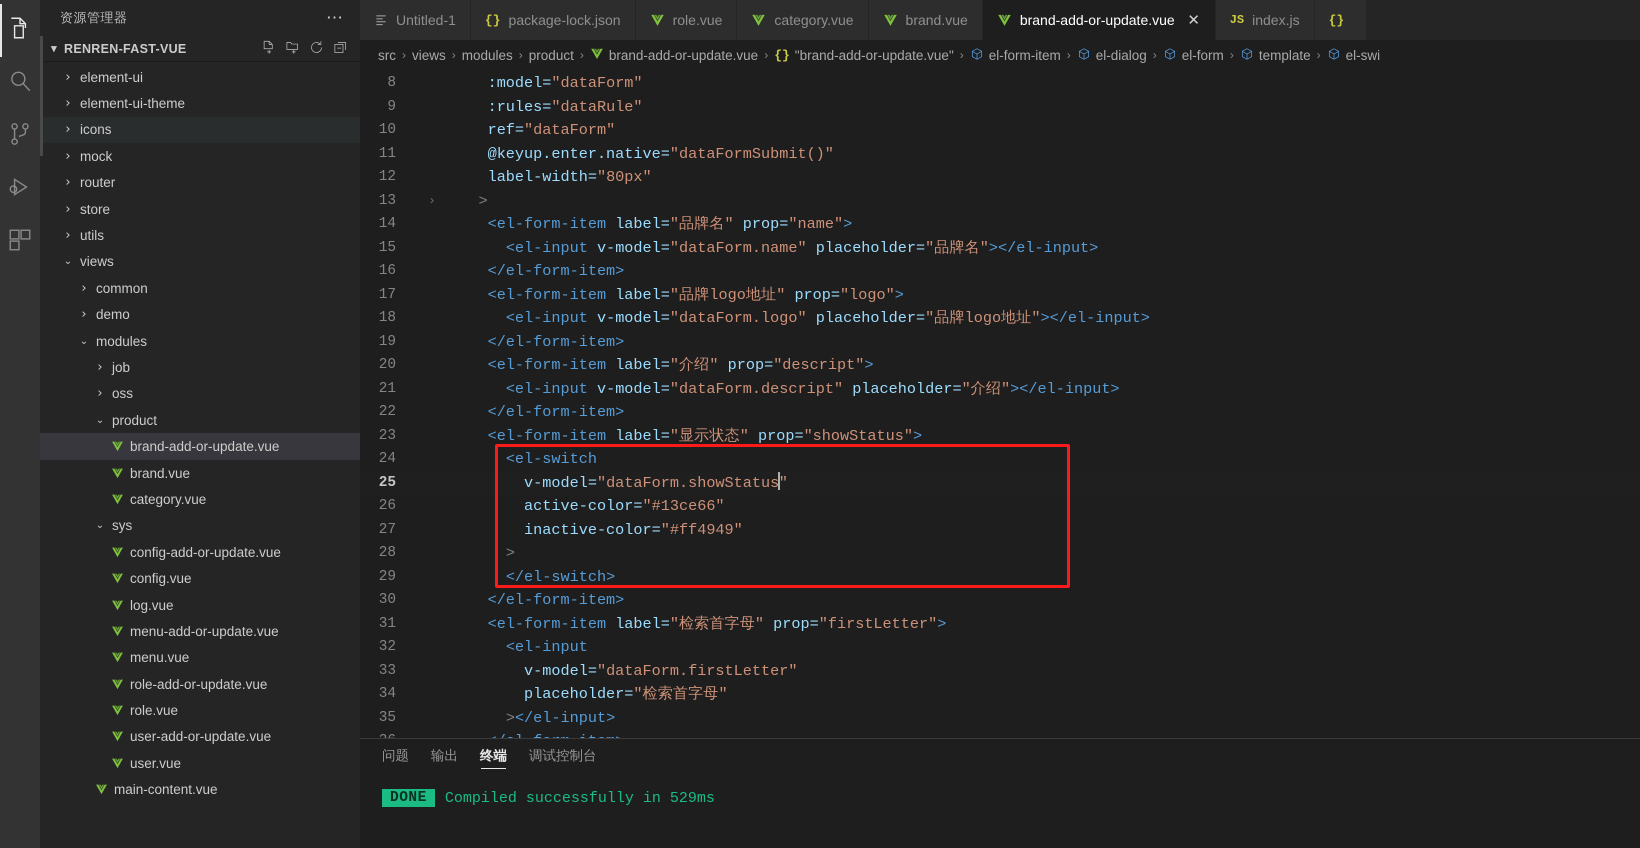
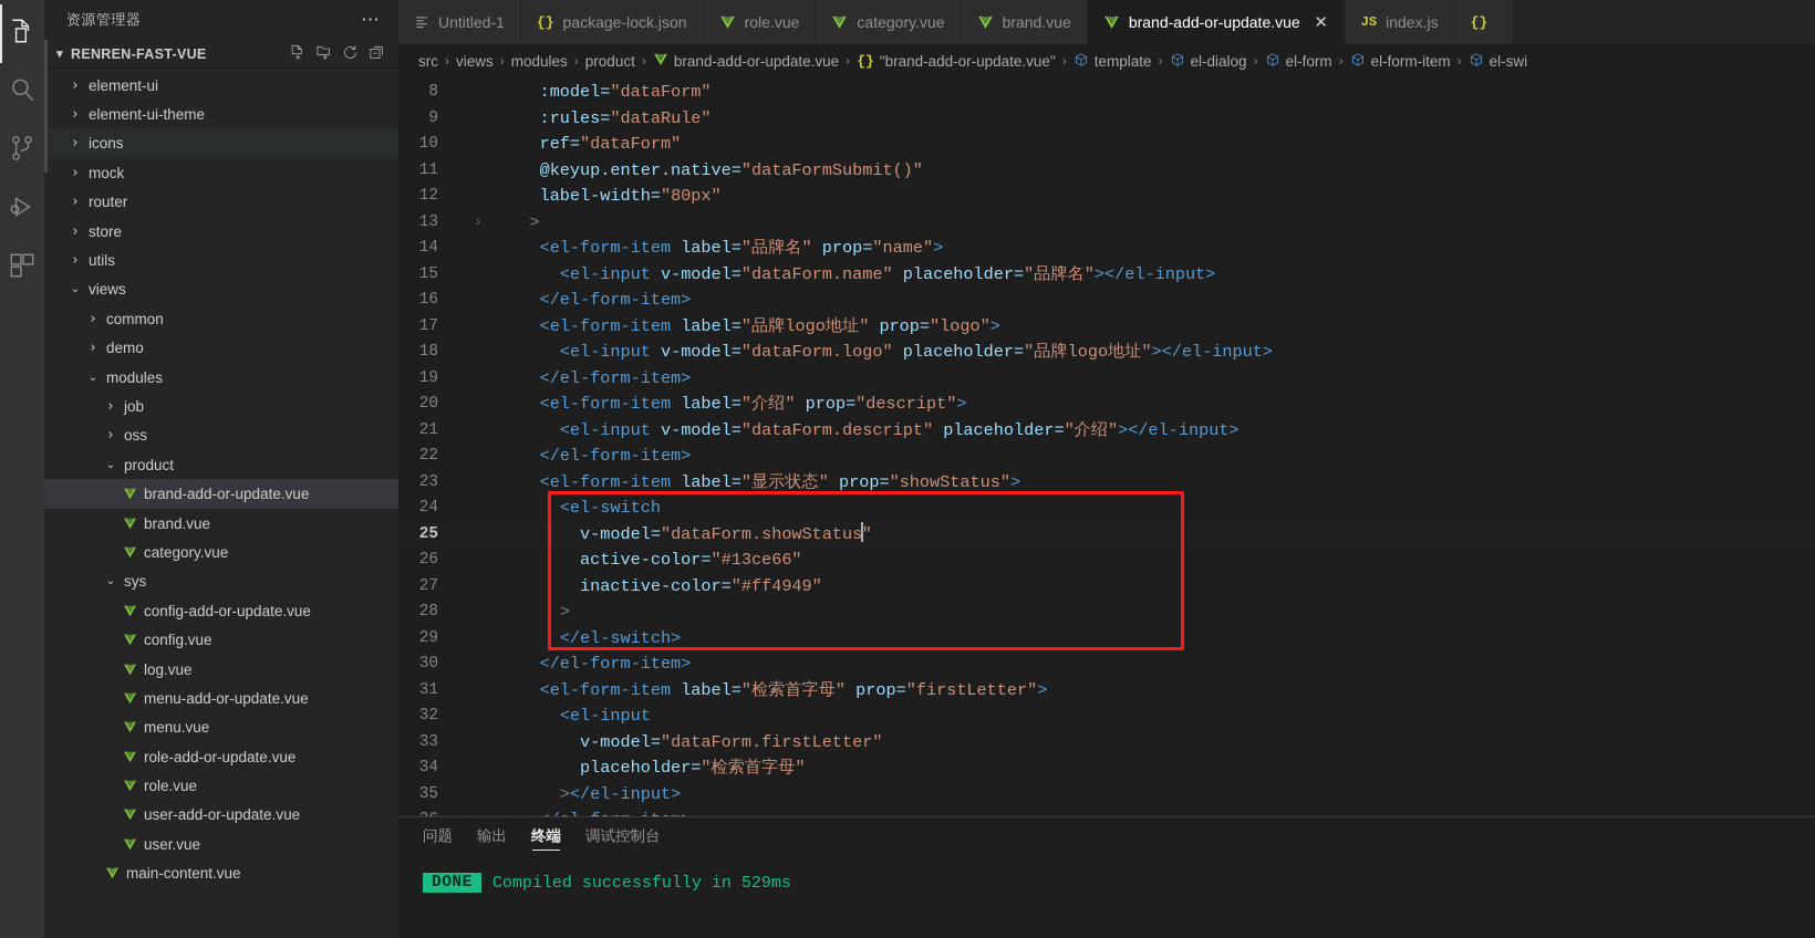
  资源管理器
  ⋯
  ▾
  RENREN-FAST-VUE
  ›
  element-ui
  ›
  element-ui-theme
  ›
  icons
  ›
  mock
  ›
  router
  ›
  store
  ›
  utils
  ⌄
  views
  ›
  common
  ›
  demo
  ⌄
  modules
  ›
  job
  ›
  oss
  ⌄
  product
  brand-add-or-update.vue
  brand.vue
  category.vue
  ⌄
  sys
  config-add-or-update.vue
  config.vue
  log.vue
  menu-add-or-update.vue
  menu.vue
  role-add-or-update.vue
  role.vue
  user-add-or-update.vue
  user.vue
  main-content.vue
  Untitled-1
  {}
  package-lock.json
  role.vue
  category.vue
  brand.vue
  brand-add-or-update.vue
  ✕
  JS
  index.js
  {}
  src
  ›
  views
  ›
  modules
  ›
  product
  ›
  brand-add-or-update.vue
  ›
  {}
  "brand-add-or-update.vue"
  ›
- el-form-item
+ template
  ›
  el-dialog
  ›
  el-form
  ›
- template
+ el-form-item
  ›
  el-swi
  8
  :model="dataForm"
  9
  :rules="dataRule"
  10
  ref="dataForm"
  11
  @keyup.enter.native="dataFormSubmit()"
  12
  label-width="80px"
  13
  ›
  >
  14
  <el-form-item label="品牌名" prop="name">
  15
  <el-input v-model="dataForm.name" placeholder="品牌名"></el-input>
  16
  </el-form-item>
  17
  <el-form-item label="品牌logo地址" prop="logo">
  18
  <el-input v-model="dataForm.logo" placeholder="品牌logo地址"></el-input>
  19
  </el-form-item>
  20
  <el-form-item label="介绍" prop="descript">
  21
  <el-input v-model="dataForm.descript" placeholder="介绍"></el-input>
  22
  </el-form-item>
  23
  <el-form-item label="显示状态" prop="showStatus">
  24
  <el-switch
  25
  v-model="dataForm.showStatus"
  26
  active-color="#13ce66"
  27
  inactive-color="#ff4949"
  28
  >
  29
  </el-switch>
  30
  </el-form-item>
  31
  <el-form-item label="检索首字母" prop="firstLetter">
  32
  <el-input
  33
  v-model="dataForm.firstLetter"
  34
  placeholder="检索首字母"
  35
  ></el-input>
  问题
  输出
  终端
  调试控制台
  DONE
  Compiled successfully in 529ms
